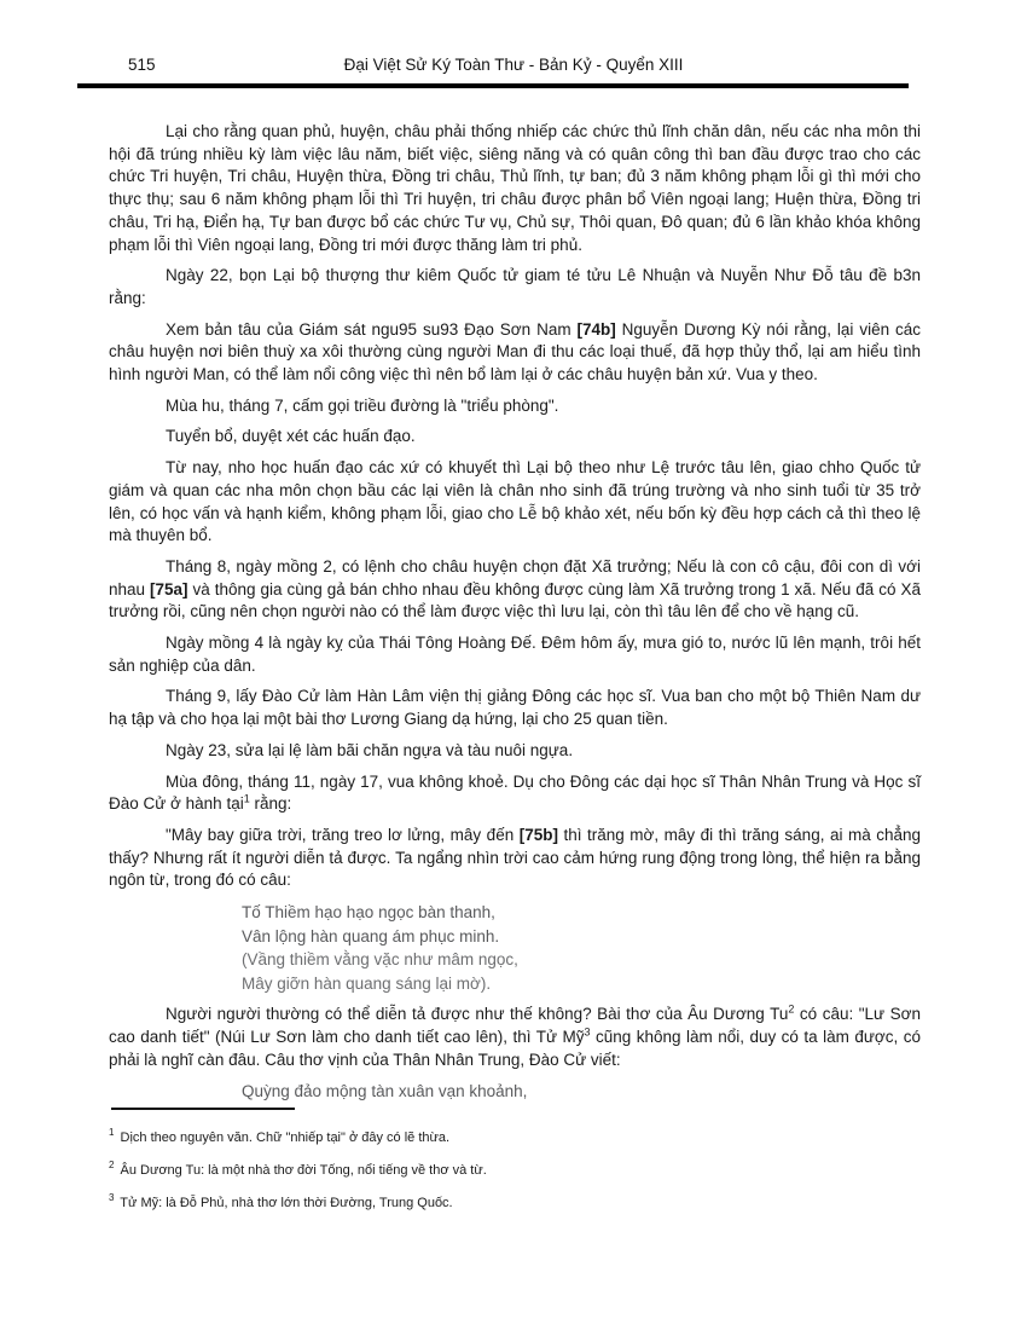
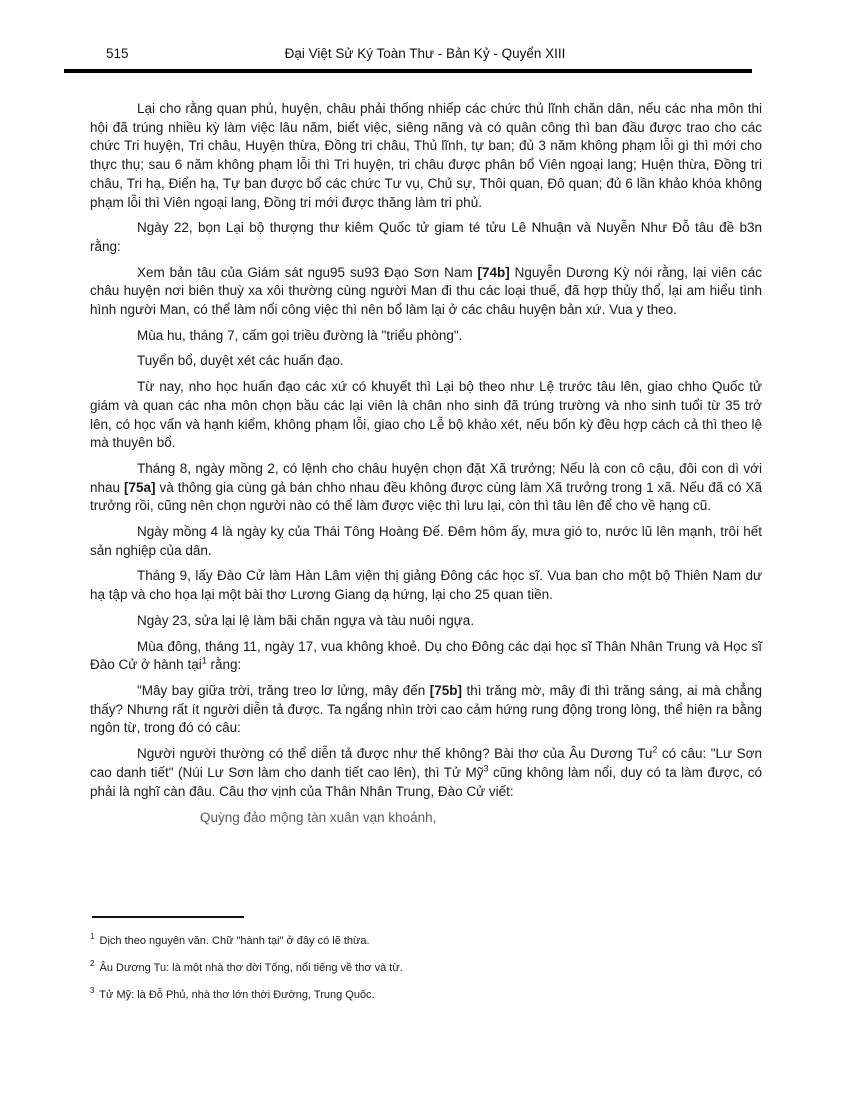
  515
  Đại Việt Sử Ký Toàn Thư - Bản Kỷ - Quyển XIII
  Lại cho rằng quan phủ, huyện, châu phải thống nhiếp các chức thủ lĩnh chăn dân, nếu các nha môn thi hội đã trúng nhiều kỳ làm việc lâu năm, biết việc, siêng năng và có quân công thì ban đầu được trao cho các chức Tri huyện, Tri châu, Huyện thừa, Đồng tri châu, Thủ lĩnh, tự ban; đủ 3 năm không phạm lỗi gì thì mới cho thực thụ; sau 6 năm không phạm lỗi thì Tri huyện, tri châu được phân bổ Viên ngoại lang; Huện thừa, Đồng tri châu, Tri hạ, Điển hạ, Tự ban được bổ các chức Tư vụ, Chủ sự, Thôi quan, Đô quan; đủ 6 lần khảo khóa không phạm lỗi thì Viên ngoại lang, Đồng tri mới được thăng làm tri phủ.
  Ngày 22, bọn Lại bộ thượng thư kiêm Quốc tử giam té tửu Lê Nhuận và Nuyễn Như Đỗ tâu đề b3n rằng:
  Xem bản tâu của Giám sát ngu95 su93 Đạo Sơn Nam [74b] Nguyễn Dương Kỳ nói rằng, lại viên các châu huyện nơi biên thuỳ xa xôi thường cùng người Man đi thu các loại thuế, đã hợp thủy thổ, lại am hiểu tình hình người Man, có thể làm nổi công việc thì nên bổ làm lại ở các châu huyện bản xứ. Vua y theo.
  Mùa hu, tháng 7, cấm gọi triều đường là "triểu phòng".
  Tuyển bổ, duyệt xét các huấn đạo.
  Từ nay, nho học huấn đạo các xứ có khuyết thì Lại bộ theo như Lệ trước tâu lên, giao chho Quốc tử giám và quan các nha môn chọn bầu các lại viên là chân nho sinh đã trúng trường và nho sinh tuổi từ 35 trở lên, có học vấn và hạnh kiểm, không phạm lỗi, giao cho Lễ bộ khảo xét, nếu bốn kỳ đều hợp cách cả thì theo lệ mà thuyên bổ.
  Tháng 8, ngày mồng 2, có lệnh cho châu huyện chọn đặt Xã trưởng; Nếu là con cô cậu, đôi con dì với nhau [75a] và thông gia cùng gả bán chho nhau đều không được cùng làm Xã trưởng trong 1 xã. Nếu đã có Xã trưởng rồi, cũng nên chọn người nào có thể làm được việc thì lưu lại, còn thì tâu lên để cho về hạng cũ.
  Ngày mồng 4 là ngày kỵ của Thái Tông Hoàng Đế. Đêm hôm ấy, mưa gió to, nước lũ lên mạnh, trôi hết sản nghiệp của dân.
  Tháng 9, lấy Đào Cử làm Hàn Lâm viện thị giảng Đông các học sĩ. Vua ban cho một bộ Thiên Nam dư hạ tập và cho họa lại một bài thơ Lương Giang dạ hứng, lại cho 25 quan tiền.
  Ngày 23, sửa lại lệ làm bãi chăn ngựa và tàu nuôi ngựa.
  Mùa đông, tháng 11, ngày 17, vua không khoẻ. Dụ cho Đông các dại học sĩ Thân Nhân Trung và Học sĩ Đào Cử ở hành tại1 rằng:
  "Mây bay giữa trời, trăng treo lơ lửng, mây đến [75b] thì trăng mờ, mây đi thì trăng sáng, ai mà chẳng thấy? Nhưng rất ít người diễn tả được. Ta ngẩng nhìn trời cao cảm hứng rung động trong lòng, thể hiện ra bằng ngôn từ, trong đó có câu:
- Tố Thiềm hạo hạo ngọc bàn thanh,
- Vân lộng hàn quang ám phục minh.
- (Vầng thiềm vằng vặc như mâm ngọc,
- Mây giỡn hàn quang sáng lại mờ).
  Người người thường có thể diễn tả được như thế không? Bài thơ của Âu Dương Tu2 có câu: "Lư Sơn cao danh tiết" (Núi Lư Sơn làm cho danh tiết cao lên), thì Tử Mỹ3 cũng không làm nổi, duy có ta làm được, có phải là nghĩ càn đâu. Câu thơ vịnh của Thân Nhân Trung, Đào Cử viết:
  Quỳng đảo mộng tàn xuân vạn khoảnh,
- 1 Dịch theo nguyên văn. Chữ "nhiếp tại" ở đây có lẽ thừa.
+ 1 Dịch theo nguyên văn. Chữ "hành tại" ở đây có lẽ thừa.
  2 Âu Dương Tu: là một nhà thơ đời Tống, nổi tiếng về thơ và từ.
  3 Tử Mỹ: là Đỗ Phủ, nhà thơ lớn thời Đường, Trung Quốc.
